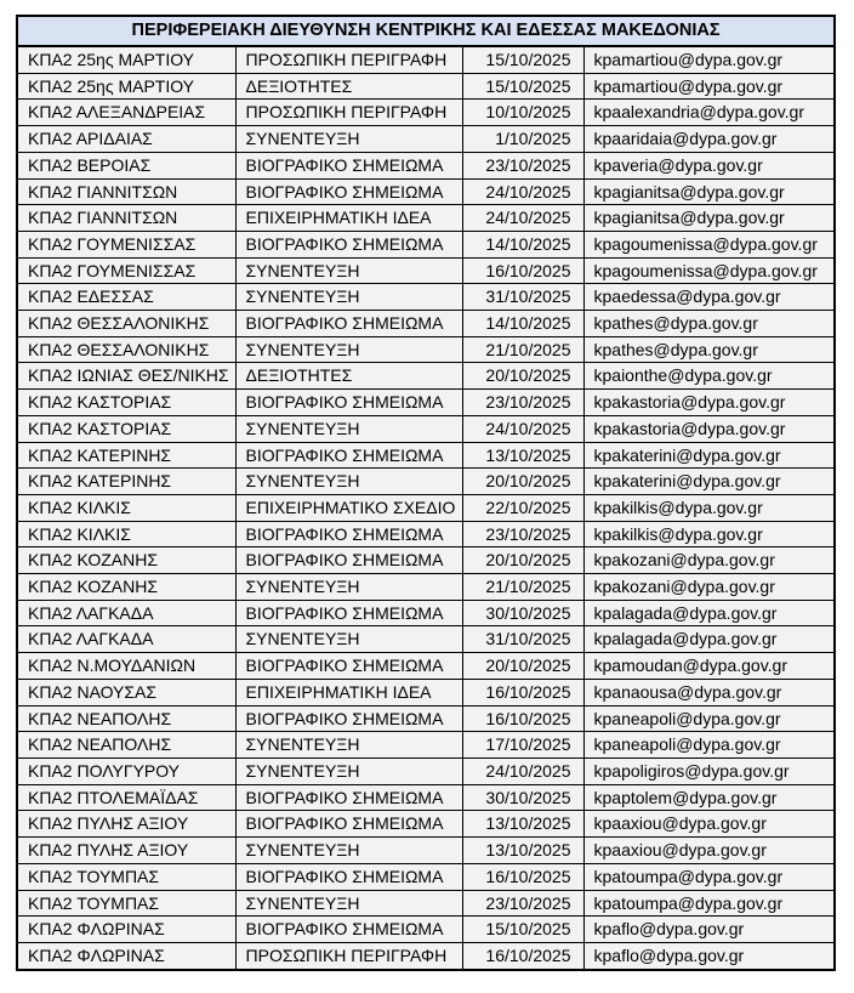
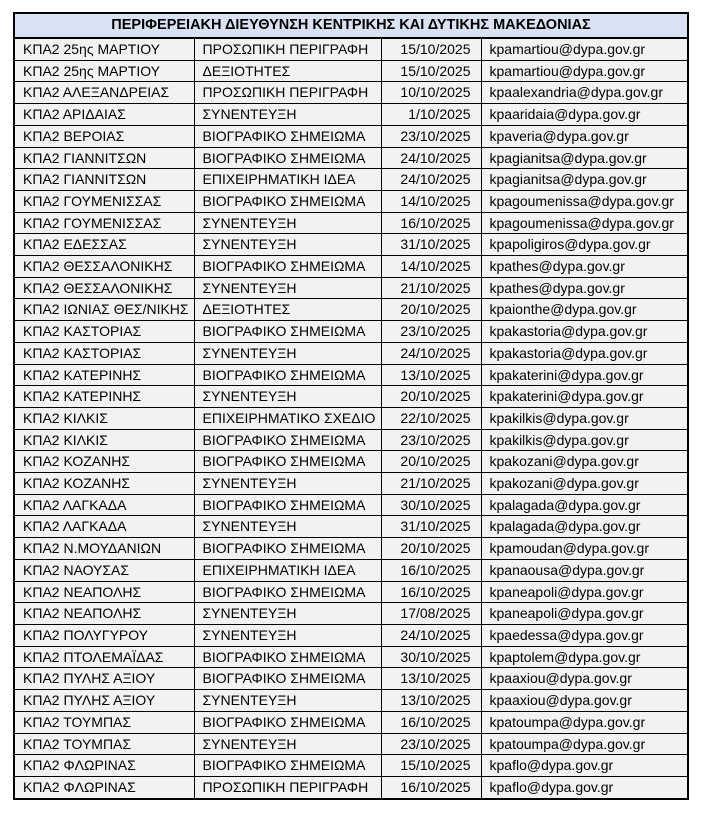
- ΠΕΡΙΦΕΡΕΙΑΚΗ ΔΙΕΥΘΥΝΣΗ ΚΕΝΤΡΙΚΗΣ ΚΑΙ ΕΔΕΣΣΑΣ ΜΑΚΕΔΟΝΙΑΣ
+ ΠΕΡΙΦΕΡΕΙΑΚΗ ΔΙΕΥΘΥΝΣΗ ΚΕΝΤΡΙΚΗΣ ΚΑΙ ΔΥΤΙΚΗΣ ΜΑΚΕΔΟΝΙΑΣ
  ΚΠΑ2 25ης ΜΑΡΤΙΟΥ	ΠΡΟΣΩΠΙΚΗ ΠΕΡΙΓΡΑΦΗ	15/10/2025	kpamartiou@dypa.gov.gr
  ΚΠΑ2 25ης ΜΑΡΤΙΟΥ	ΔΕΞΙΟΤΗΤΕΣ	15/10/2025	kpamartiou@dypa.gov.gr
  ΚΠΑ2 ΑΛΕΞΑΝΔΡΕΙΑΣ	ΠΡΟΣΩΠΙΚΗ ΠΕΡΙΓΡΑΦΗ	10/10/2025	kpaalexandria@dypa.gov.gr
  ΚΠΑ2 ΑΡΙΔΑΙΑΣ	ΣΥΝΕΝΤΕΥΞΗ	1/10/2025	kpaaridaia@dypa.gov.gr
  ΚΠΑ2 ΒΕΡΟΙΑΣ	ΒΙΟΓΡΑΦΙΚΟ ΣΗΜΕΙΩΜΑ	23/10/2025	kpaveria@dypa.gov.gr
  ΚΠΑ2 ΓΙΑΝΝΙΤΣΩΝ	ΒΙΟΓΡΑΦΙΚΟ ΣΗΜΕΙΩΜΑ	24/10/2025	kpagianitsa@dypa.gov.gr
  ΚΠΑ2 ΓΙΑΝΝΙΤΣΩΝ	ΕΠΙΧΕΙΡΗΜΑΤΙΚΗ ΙΔΕΑ	24/10/2025	kpagianitsa@dypa.gov.gr
  ΚΠΑ2 ΓΟΥΜΕΝΙΣΣΑΣ	ΒΙΟΓΡΑΦΙΚΟ ΣΗΜΕΙΩΜΑ	14/10/2025	kpagoumenissa@dypa.gov.gr
  ΚΠΑ2 ΓΟΥΜΕΝΙΣΣΑΣ	ΣΥΝΕΝΤΕΥΞΗ	16/10/2025	kpagoumenissa@dypa.gov.gr
- ΚΠΑ2 ΕΔΕΣΣΑΣ	ΣΥΝΕΝΤΕΥΞΗ	31/10/2025	kpaedessa@dypa.gov.gr
+ ΚΠΑ2 ΕΔΕΣΣΑΣ	ΣΥΝΕΝΤΕΥΞΗ	31/10/2025	kpapoligiros@dypa.gov.gr
  ΚΠΑ2 ΘΕΣΣΑΛΟΝΙΚΗΣ	ΒΙΟΓΡΑΦΙΚΟ ΣΗΜΕΙΩΜΑ	14/10/2025	kpathes@dypa.gov.gr
  ΚΠΑ2 ΘΕΣΣΑΛΟΝΙΚΗΣ	ΣΥΝΕΝΤΕΥΞΗ	21/10/2025	kpathes@dypa.gov.gr
  ΚΠΑ2 ΙΩΝΙΑΣ ΘΕΣ/ΝΙΚΗΣ	ΔΕΞΙΟΤΗΤΕΣ	20/10/2025	kpaionthe@dypa.gov.gr
  ΚΠΑ2 ΚΑΣΤΟΡΙΑΣ	ΒΙΟΓΡΑΦΙΚΟ ΣΗΜΕΙΩΜΑ	23/10/2025	kpakastoria@dypa.gov.gr
  ΚΠΑ2 ΚΑΣΤΟΡΙΑΣ	ΣΥΝΕΝΤΕΥΞΗ	24/10/2025	kpakastoria@dypa.gov.gr
  ΚΠΑ2 ΚΑΤΕΡΙΝΗΣ	ΒΙΟΓΡΑΦΙΚΟ ΣΗΜΕΙΩΜΑ	13/10/2025	kpakaterini@dypa.gov.gr
  ΚΠΑ2 ΚΑΤΕΡΙΝΗΣ	ΣΥΝΕΝΤΕΥΞΗ	20/10/2025	kpakaterini@dypa.gov.gr
  ΚΠΑ2 ΚΙΛΚΙΣ	ΕΠΙΧΕΙΡΗΜΑΤΙΚΟ ΣΧΕΔΙΟ	22/10/2025	kpakilkis@dypa.gov.gr
  ΚΠΑ2 ΚΙΛΚΙΣ	ΒΙΟΓΡΑΦΙΚΟ ΣΗΜΕΙΩΜΑ	23/10/2025	kpakilkis@dypa.gov.gr
  ΚΠΑ2 ΚΟΖΑΝΗΣ	ΒΙΟΓΡΑΦΙΚΟ ΣΗΜΕΙΩΜΑ	20/10/2025	kpakozani@dypa.gov.gr
  ΚΠΑ2 ΚΟΖΑΝΗΣ	ΣΥΝΕΝΤΕΥΞΗ	21/10/2025	kpakozani@dypa.gov.gr
  ΚΠΑ2 ΛΑΓΚΑΔΑ	ΒΙΟΓΡΑΦΙΚΟ ΣΗΜΕΙΩΜΑ	30/10/2025	kpalagada@dypa.gov.gr
  ΚΠΑ2 ΛΑΓΚΑΔΑ	ΣΥΝΕΝΤΕΥΞΗ	31/10/2025	kpalagada@dypa.gov.gr
  ΚΠΑ2 Ν.ΜΟΥΔΑΝΙΩΝ	ΒΙΟΓΡΑΦΙΚΟ ΣΗΜΕΙΩΜΑ	20/10/2025	kpamoudan@dypa.gov.gr
  ΚΠΑ2 ΝΑΟΥΣΑΣ	ΕΠΙΧΕΙΡΗΜΑΤΙΚΗ ΙΔΕΑ	16/10/2025	kpanaousa@dypa.gov.gr
  ΚΠΑ2 ΝΕΑΠΟΛΗΣ	ΒΙΟΓΡΑΦΙΚΟ ΣΗΜΕΙΩΜΑ	16/10/2025	kpaneapoli@dypa.gov.gr
- ΚΠΑ2 ΝΕΑΠΟΛΗΣ	ΣΥΝΕΝΤΕΥΞΗ	17/10/2025	kpaneapoli@dypa.gov.gr
+ ΚΠΑ2 ΝΕΑΠΟΛΗΣ	ΣΥΝΕΝΤΕΥΞΗ	17/08/2025	kpaneapoli@dypa.gov.gr
- ΚΠΑ2 ΠΟΛΥΓΥΡΟΥ	ΣΥΝΕΝΤΕΥΞΗ	24/10/2025	kpapoligiros@dypa.gov.gr
+ ΚΠΑ2 ΠΟΛΥΓΥΡΟΥ	ΣΥΝΕΝΤΕΥΞΗ	24/10/2025	kpaedessa@dypa.gov.gr
  ΚΠΑ2 ΠΤΟΛΕΜΑΪΔΑΣ	ΒΙΟΓΡΑΦΙΚΟ ΣΗΜΕΙΩΜΑ	30/10/2025	kpaptolem@dypa.gov.gr
  ΚΠΑ2 ΠΥΛΗΣ ΑΞΙΟΥ	ΒΙΟΓΡΑΦΙΚΟ ΣΗΜΕΙΩΜΑ	13/10/2025	kpaaxiou@dypa.gov.gr
  ΚΠΑ2 ΠΥΛΗΣ ΑΞΙΟΥ	ΣΥΝΕΝΤΕΥΞΗ	13/10/2025	kpaaxiou@dypa.gov.gr
  ΚΠΑ2 ΤΟΥΜΠΑΣ	ΒΙΟΓΡΑΦΙΚΟ ΣΗΜΕΙΩΜΑ	16/10/2025	kpatoumpa@dypa.gov.gr
  ΚΠΑ2 ΤΟΥΜΠΑΣ	ΣΥΝΕΝΤΕΥΞΗ	23/10/2025	kpatoumpa@dypa.gov.gr
  ΚΠΑ2 ΦΛΩΡΙΝΑΣ	ΒΙΟΓΡΑΦΙΚΟ ΣΗΜΕΙΩΜΑ	15/10/2025	kpaflo@dypa.gov.gr
  ΚΠΑ2 ΦΛΩΡΙΝΑΣ	ΠΡΟΣΩΠΙΚΗ ΠΕΡΙΓΡΑΦΗ	16/10/2025	kpaflo@dypa.gov.gr
